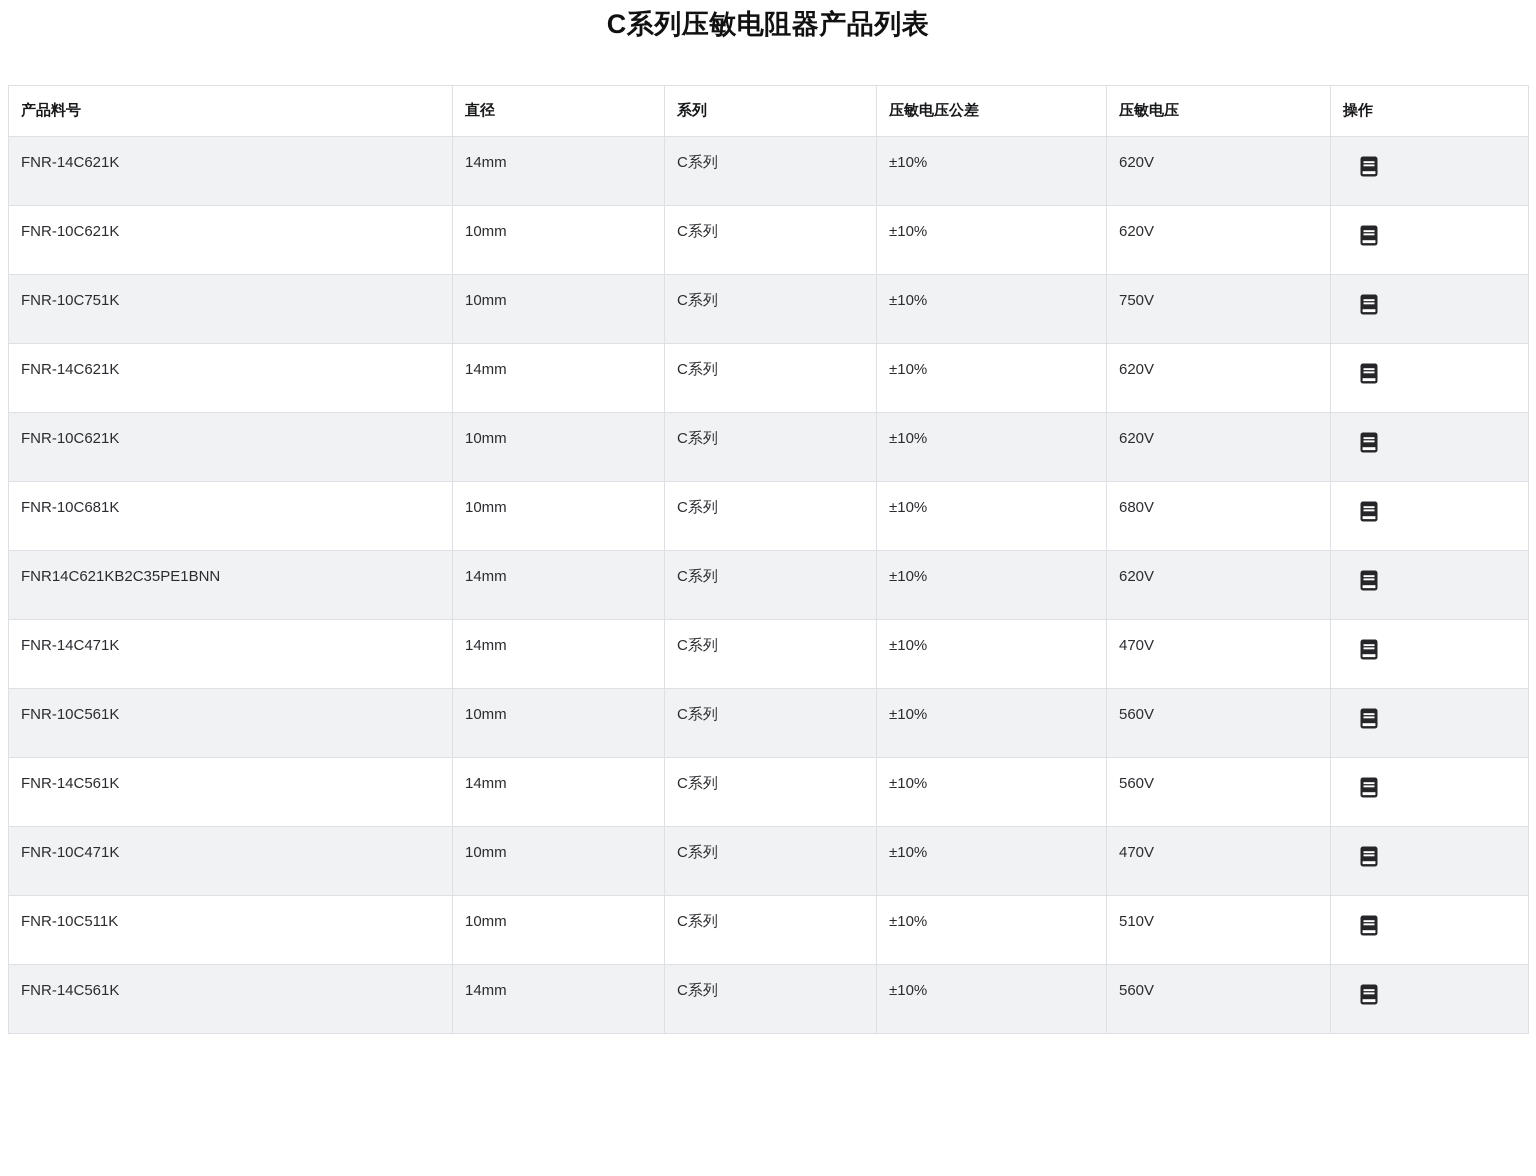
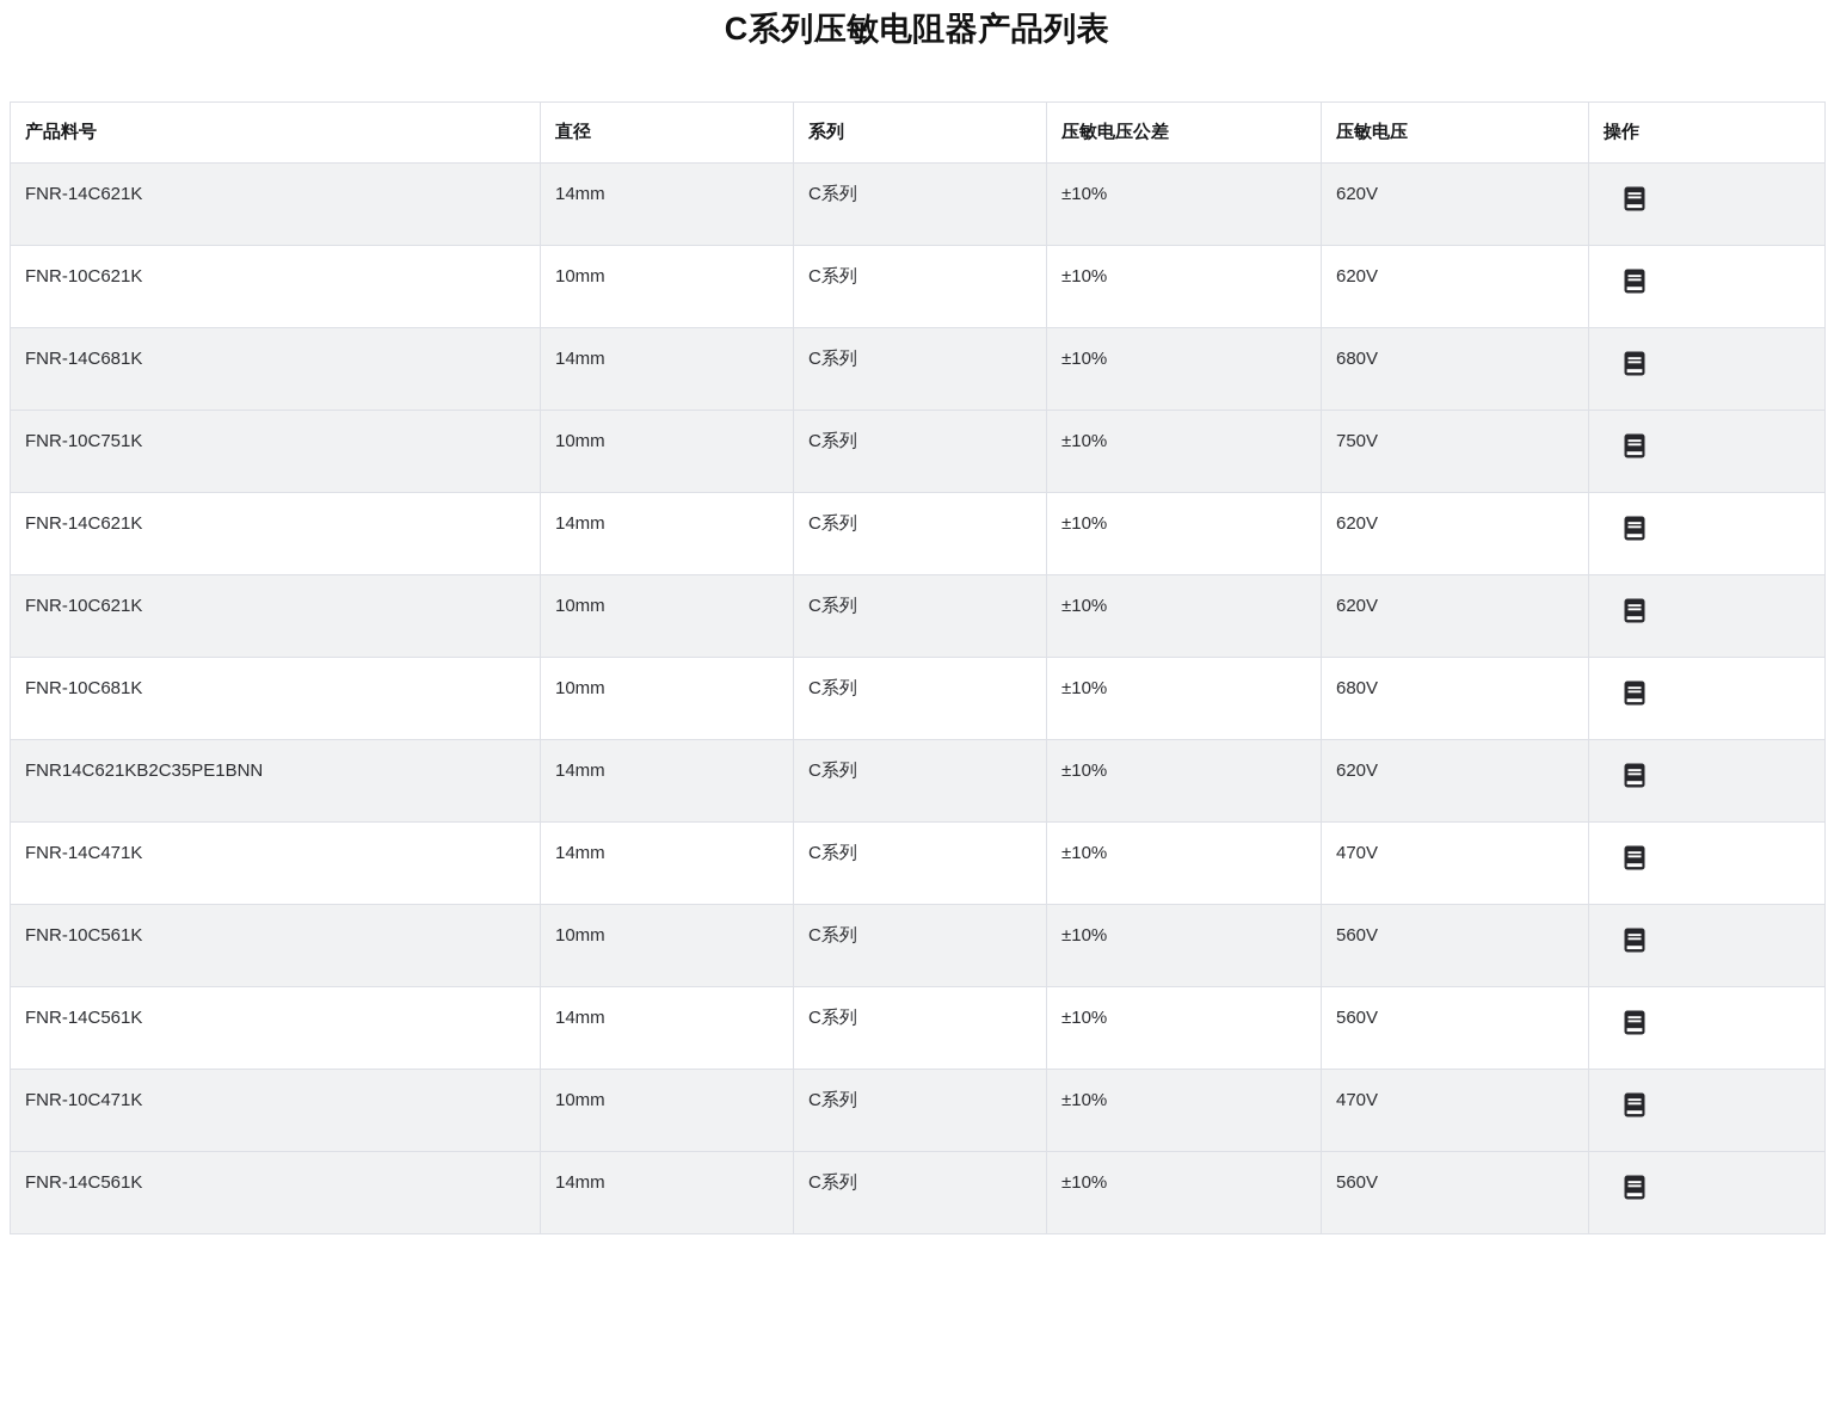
  C系列压敏电阻器产品列表
  产品料号	直径	系列	压敏电压公差	压敏电压	操作
  FNR-14C621K	14mm	C系列	±10%	620V
  FNR-10C621K	10mm	C系列	±10%	620V
+ FNR-14C681K	14mm	C系列	±10%	680V
  FNR-10C751K	10mm	C系列	±10%	750V
  FNR-14C621K	14mm	C系列	±10%	620V
  FNR-10C621K	10mm	C系列	±10%	620V
  FNR-10C681K	10mm	C系列	±10%	680V
  FNR14C621KB2C35PE1BNN	14mm	C系列	±10%	620V
  FNR-14C471K	14mm	C系列	±10%	470V
  FNR-10C561K	10mm	C系列	±10%	560V
  FNR-14C561K	14mm	C系列	±10%	560V
  FNR-10C471K	10mm	C系列	±10%	470V
- FNR-10C511K	10mm	C系列	±10%	510V
  FNR-14C561K	14mm	C系列	±10%	560V
